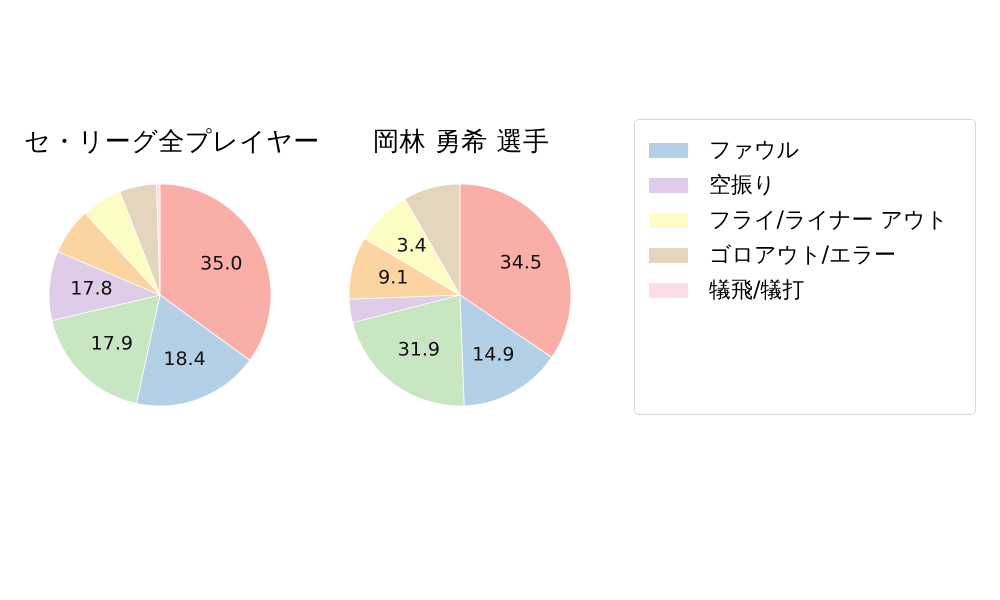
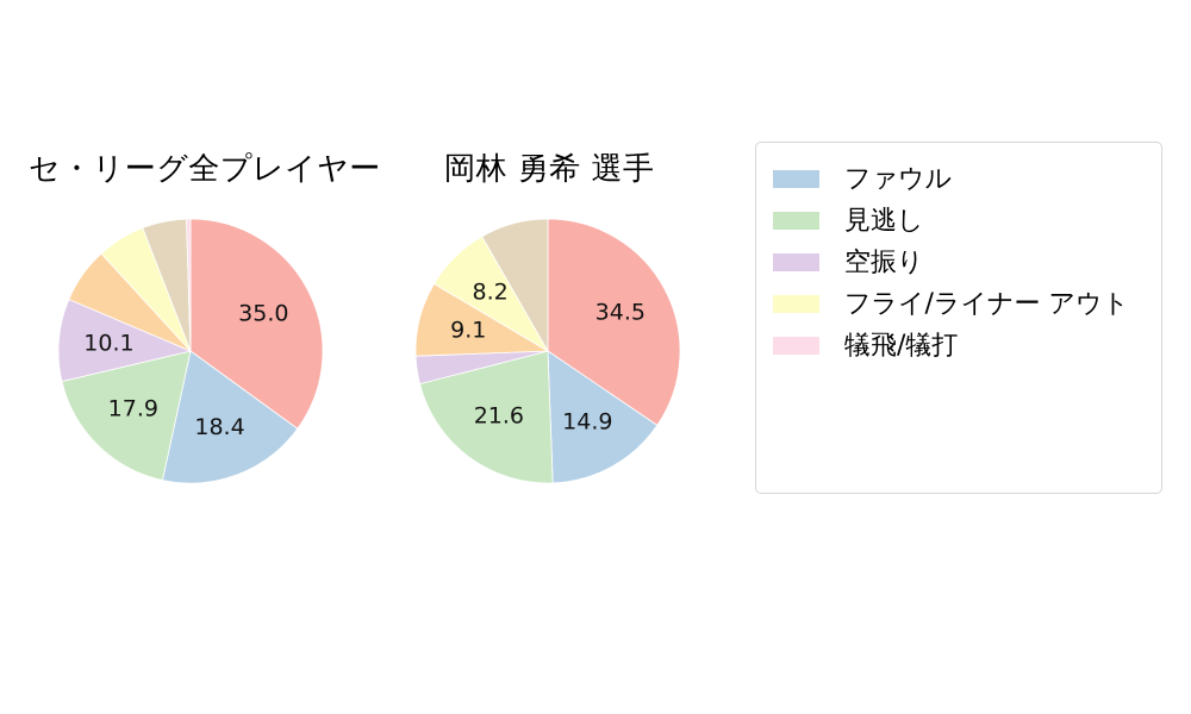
  セ・リーグ全プレイヤー
  35.0
  18.4
  17.9
- 17.8
+ 10.1
  岡林 勇希 選手
  34.5
  14.9
- 31.9
+ 21.6
  9.1
- 3.4
+ 8.2
  ファウル
+ 見逃し
  空振り
  フライ/ライナー アウト
- ゴロアウト/エラー
  犠飛/犠打
